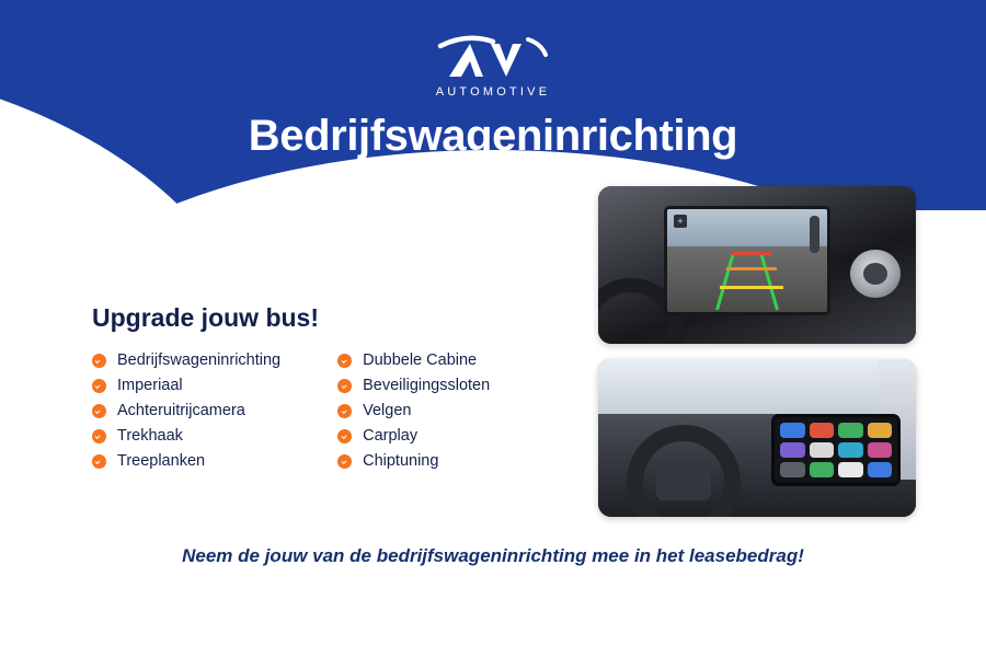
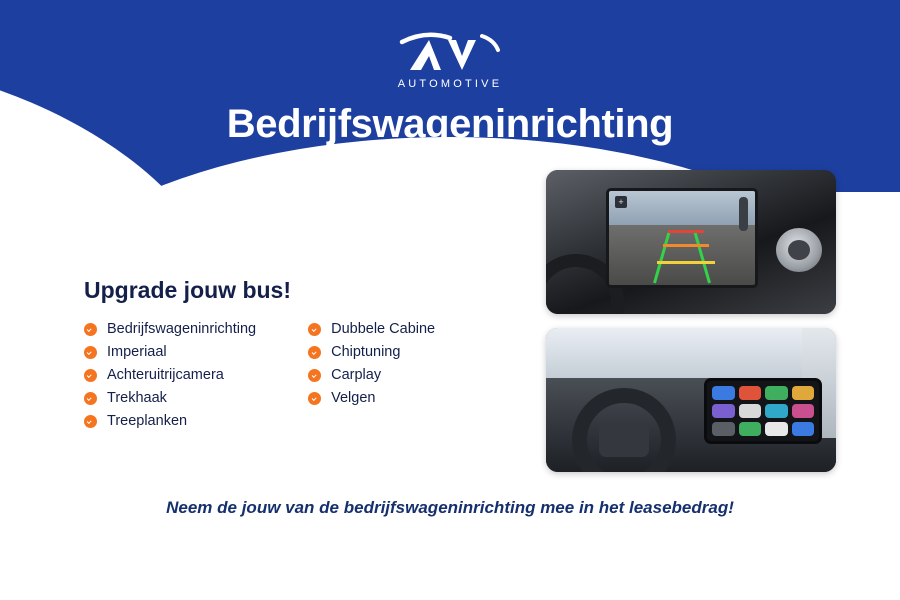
  AUTOMOTIVE
  Bedrijfswageninrichting
  Upgrade jouw bus!
  Bedrijfswageninrichting
  Imperiaal
  Achteruitrijcamera
  Trekhaak
  Treeplanken
  Dubbele Cabine
- Beveiligingssloten
- Velgen
+ Chiptuning
  Carplay
- Chiptuning
+ Velgen
  +
  Neem de jouw van de bedrijfswageninrichting mee in het leasebedrag!
